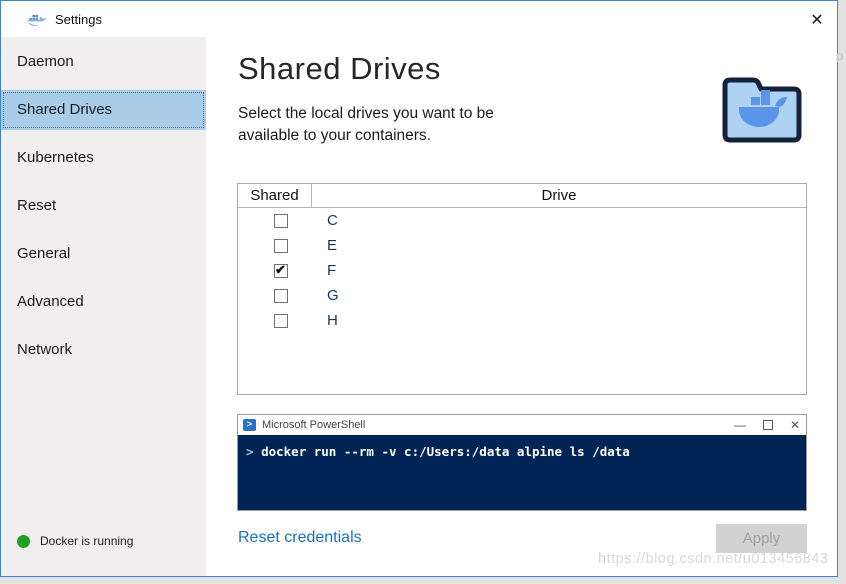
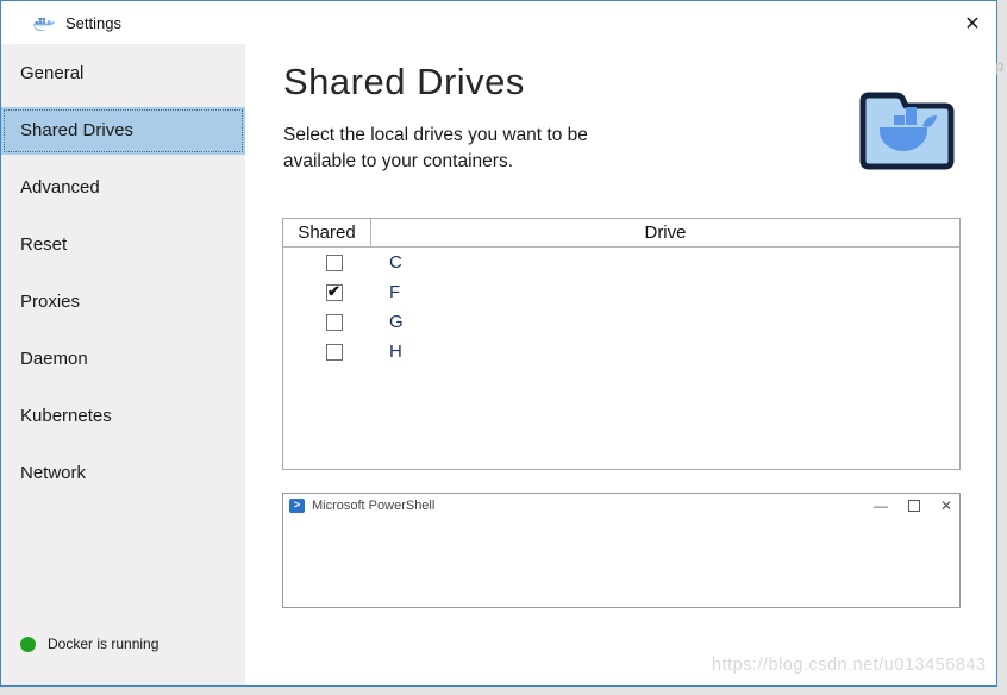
  Settings
  ✕
- Daemon
+ General
  Shared Drives
- Kubernetes
+ Advanced
  Reset
+ Proxies
- General
+ Daemon
- Advanced
+ Kubernetes
  Network
  Docker is running
  Shared Drives
  Select the local drives you want to be available to your containers.
  Shared
  Drive
  C
- E
  F
  G
  H
  >
  Microsoft PowerShell
  —
  ✕
- > docker run --rm -v c:/Users:/data alpine ls /data
- Reset credentials
- Apply
  https://blog.csdn.net/u013456843
  p
